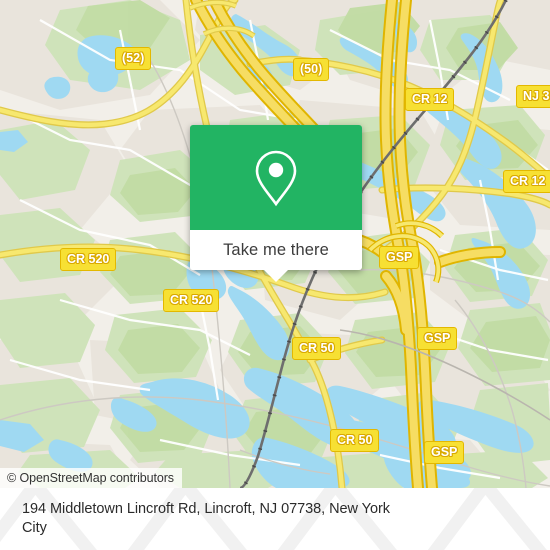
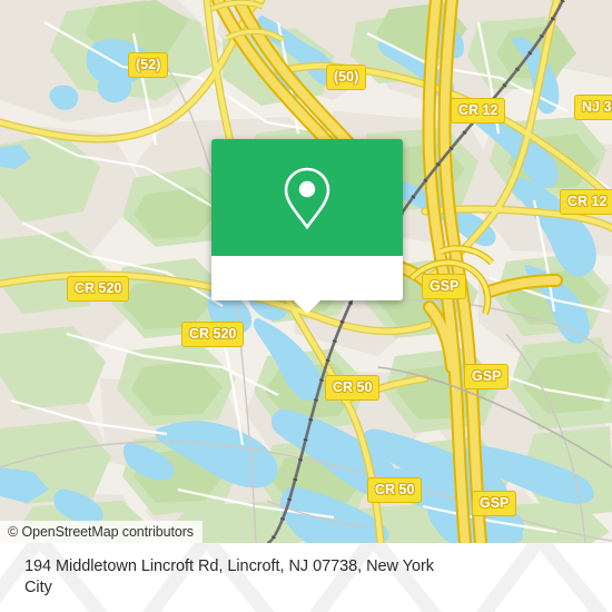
  (52)
  (50)
  CR 12
  NJ 3
  CR 12
  CR 520
  CR 520
  GSP
  CR 50
  GSP
  CR 50
  GSP
  © OpenStreetMap contributors
- Take me there
  194 Middletown Lincroft Rd, Lincroft, NJ 07738, New York City
